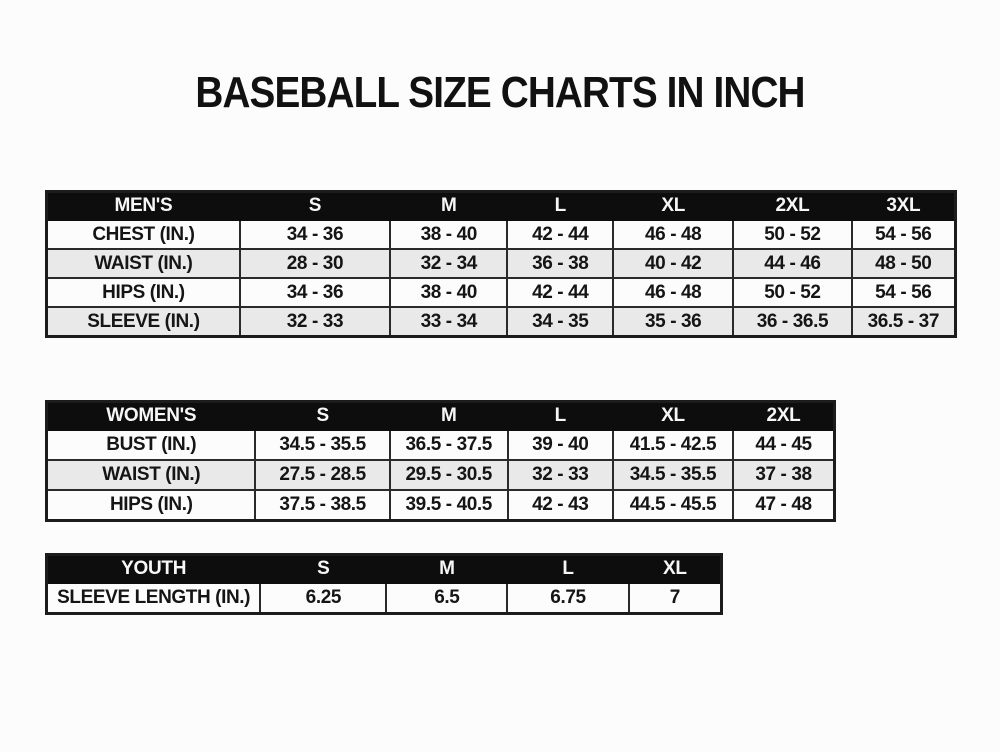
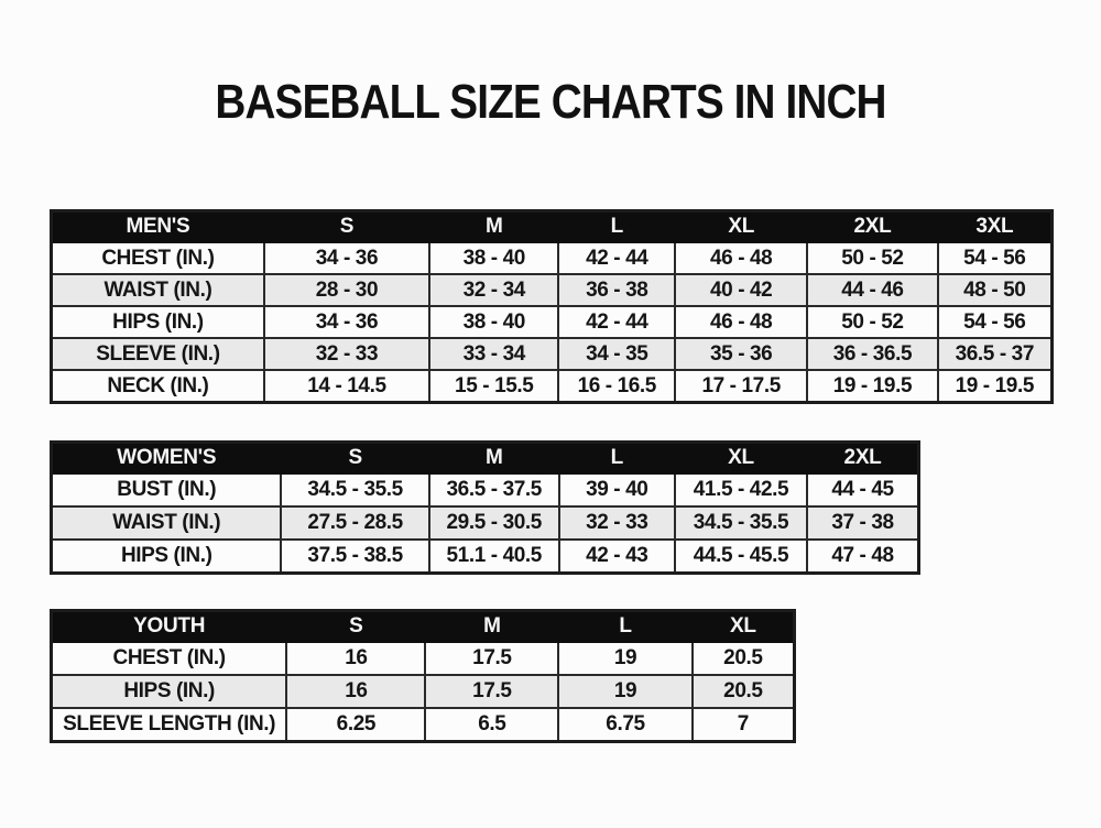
  BASEBALL SIZE CHARTS IN INCH
  MEN'S	S	M	L	XL	2XL	3XL
  CHEST (IN.)	34 - 36	38 - 40	42 - 44	46 - 48	50 - 52	54 - 56
  WAIST (IN.)	28 - 30	32 - 34	36 - 38	40 - 42	44 - 46	48 - 50
  HIPS (IN.)	34 - 36	38 - 40	42 - 44	46 - 48	50 - 52	54 - 56
  SLEEVE (IN.)	32 - 33	33 - 34	34 - 35	35 - 36	36 - 36.5	36.5 - 37
+ NECK (IN.)	14 - 14.5	15 - 15.5	16 - 16.5	17 - 17.5	19 - 19.5	19 - 19.5
  WOMEN'S	S	M	L	XL	2XL
  BUST (IN.)	34.5 - 35.5	36.5 - 37.5	39 - 40	41.5 - 42.5	44 - 45
  WAIST (IN.)	27.5 - 28.5	29.5 - 30.5	32 - 33	34.5 - 35.5	37 - 38
- HIPS (IN.)	37.5 - 38.5	39.5 - 40.5	42 - 43	44.5 - 45.5	47 - 48
+ HIPS (IN.)	37.5 - 38.5	51.1 - 40.5	42 - 43	44.5 - 45.5	47 - 48
  YOUTH	S	M	L	XL
+ CHEST (IN.)	16	17.5	19	20.5
+ HIPS (IN.)	16	17.5	19	20.5
  SLEEVE LENGTH (IN.)	6.25	6.5	6.75	7
